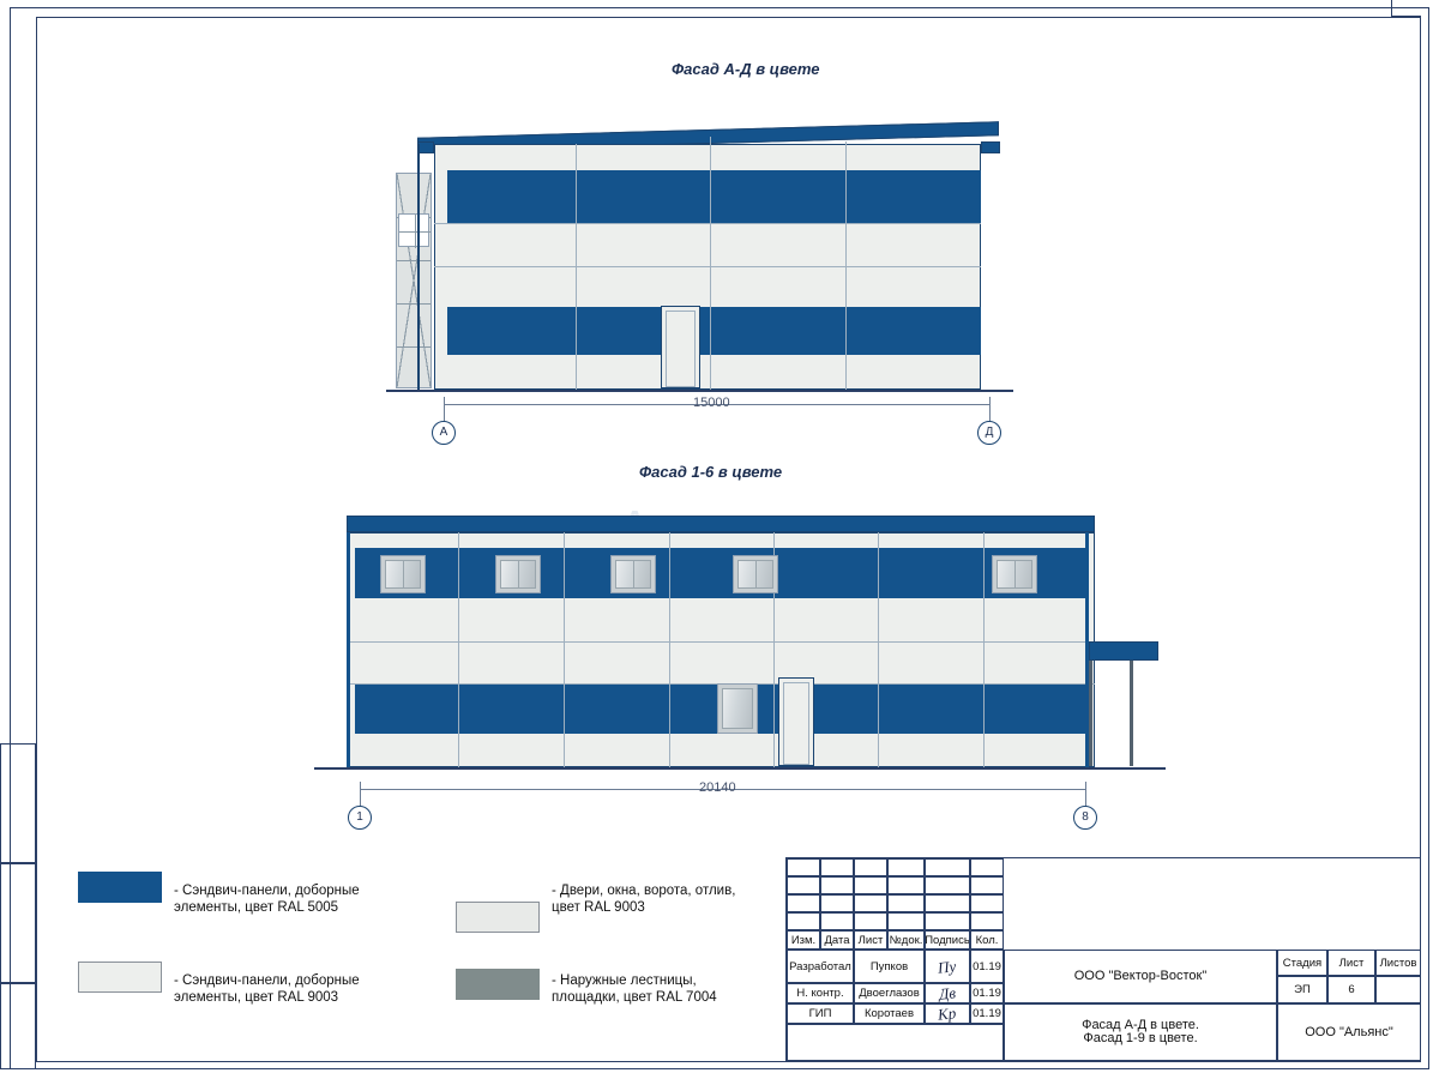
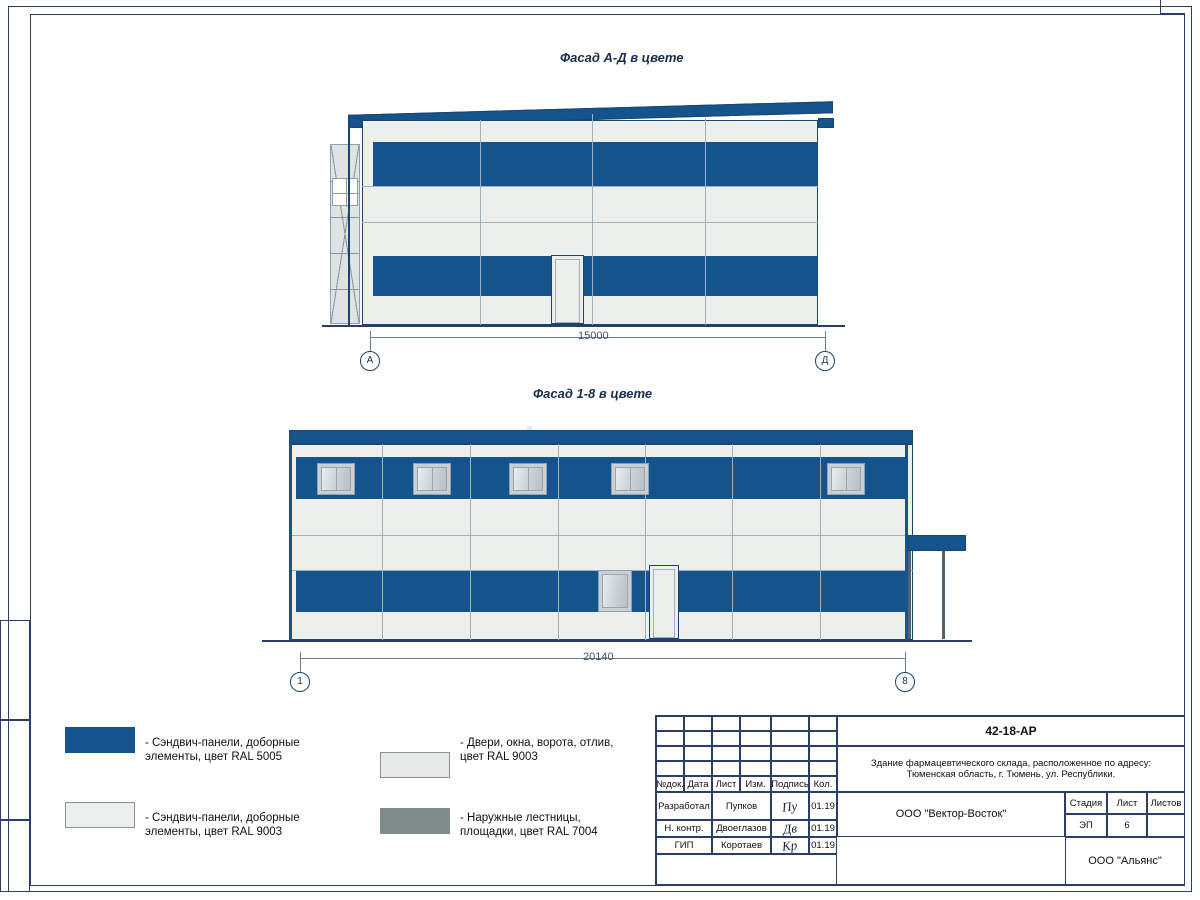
  Фасад А-Д в цвете
  15000
  А
  Д
- Фасад 1-6 в цвете
+ Фасад 1-8 в цвете
  20140
  1
  8
  - Сэндвич-панели, доборные
  элементы, цвет RAL 5005
  - Сэндвич-панели, доборные
  элементы, цвет RAL 9003
  - Двери, окна, ворота, отлив,
  цвет RAL 9003
  - Наружные лестницы,
  площадки, цвет RAL 7004
- Изм.
+ №док.
  Дата
  Лист
- №док.
+ Изм.
  Подпись
  Кол.
  Разработал
  Пупков
  01.19
  Н. контр.
  Двоеглазов
  01.19
  ГИП
  Коротаев
  01.19
+ 42-18-АР
+ Здание фармацевтического склада, расположенное по адресу:
+ Тюменская область, г. Тюмень, ул. Республики.
  ООО "Вектор-Восток"
  Стадия
  Лист
  Листов
  ЭП
  6
- Фасад А-Д в цвете.
- Фасад 1-9 в цвете.
  ООО "Альянс"
